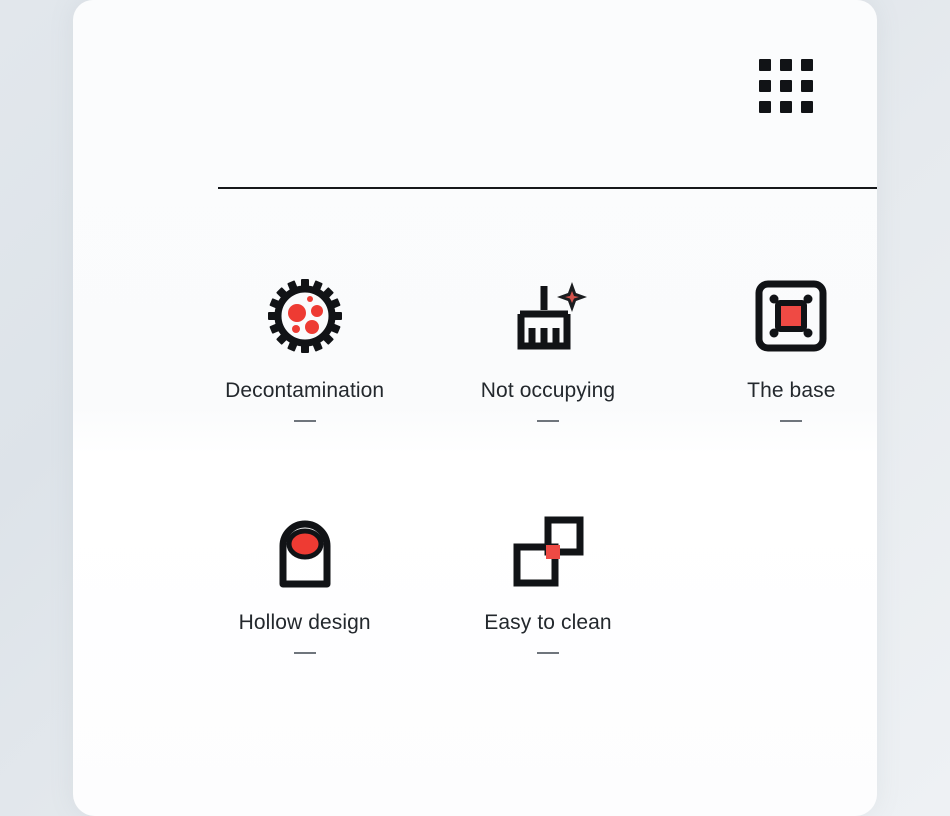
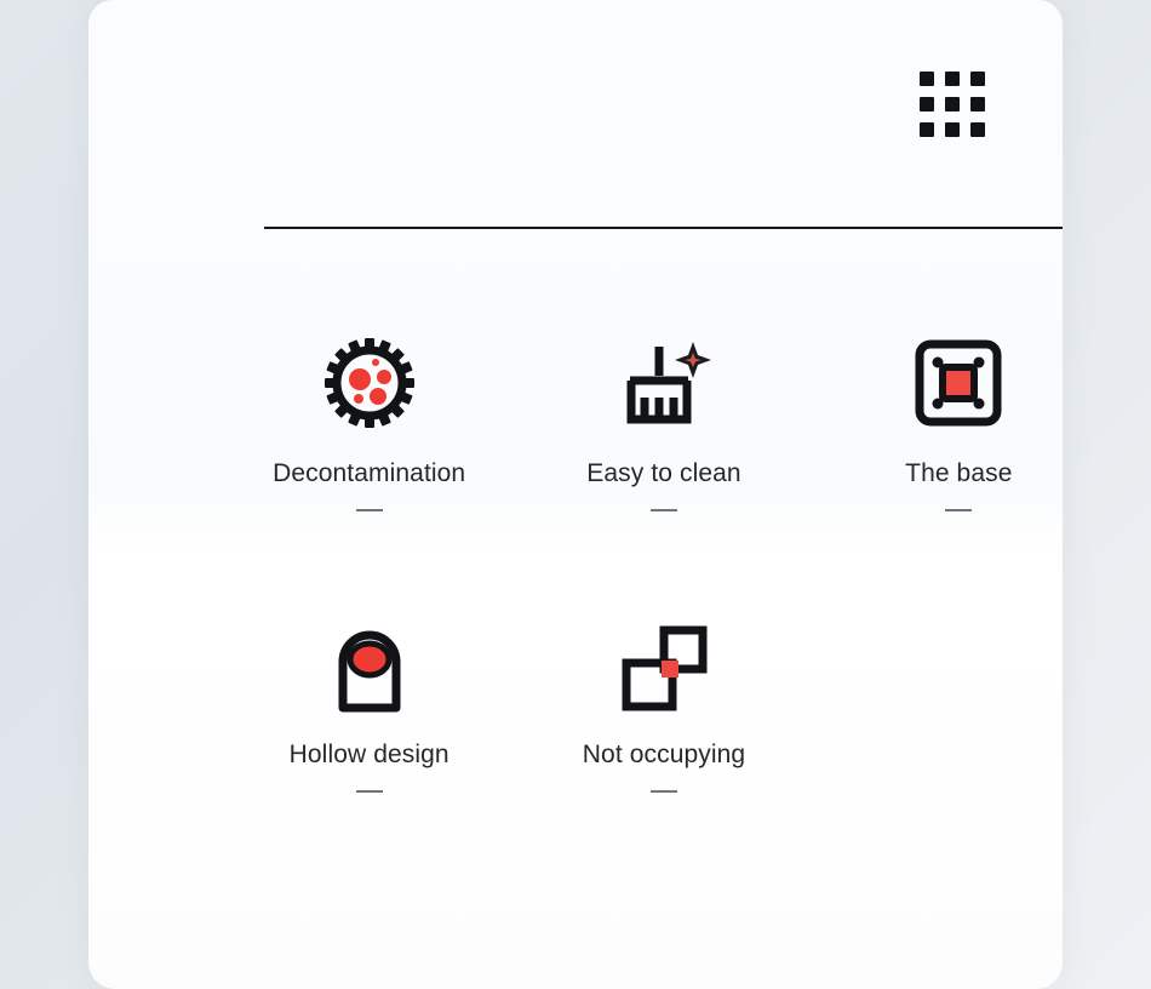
  Decontamination
- Not occupying
+ Easy to clean
  The base
  Hollow design
- Easy to clean
+ Not occupying
